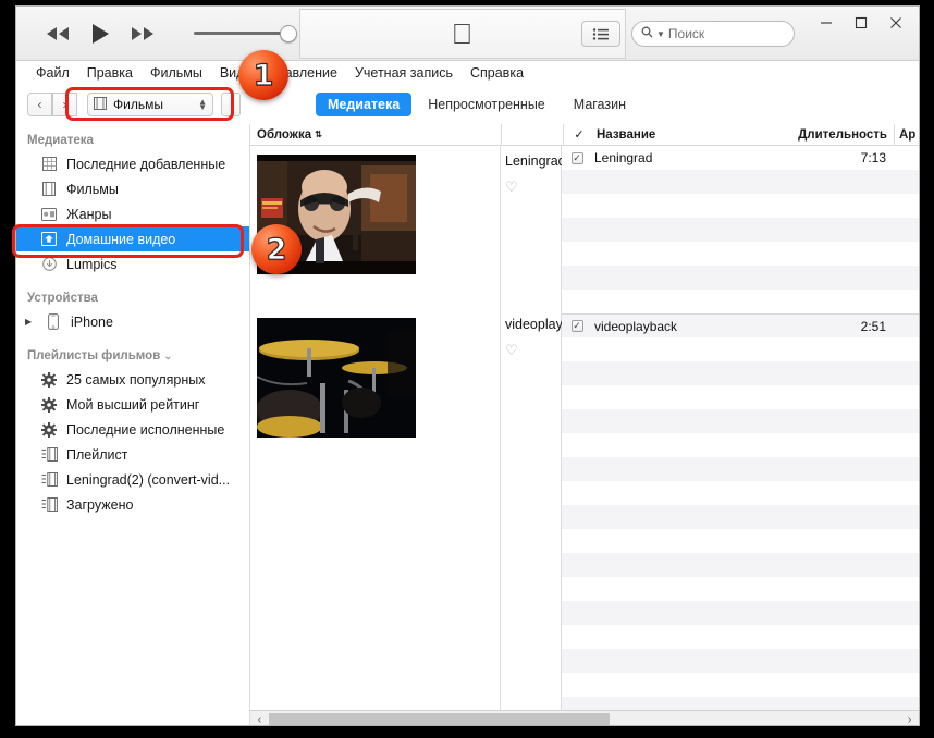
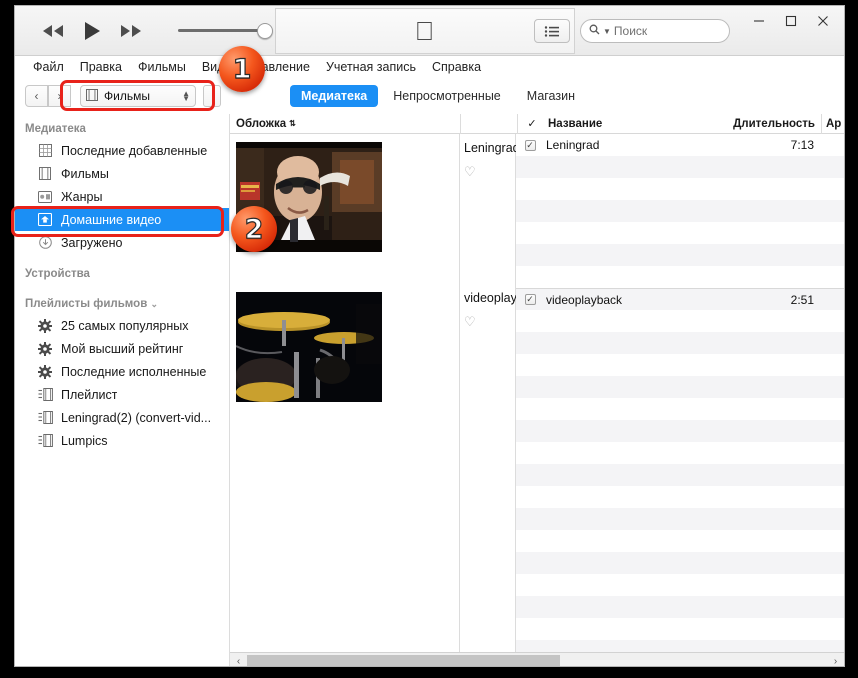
  
  ▼
  Поиск
  Файл
  Правка
  Фильмы
  авление
  Учетная запись
  Справка
  ‹
  ›
  Фильмы
  ▲
  ▼
  Медиатека
  Непросмотренные
  Магазин
  Медиатека
  Последние добавленные
  Фильмы
  Жанры
  Домашние видео
- Lumpics
+ Загружено
  Устройства
- ▶
- iPhone
  Плейлисты фильмов ⌄
  25 самых популярных
  Мой высший рейтинг
  Последние исполненные
  Плейлист
  Leningrad(2) (convert-vid...
- Загружено
+ Lumpics
  Обложка
  ⇅
  ✓
  Название
  Длительность
  Ар
  Leningra
  ♡
  videoplay
  ♡
  ✓
  Leningrad
  7:13
  ✓
  videoplayback
  2:51
  ‹
  ›
  1
  2
